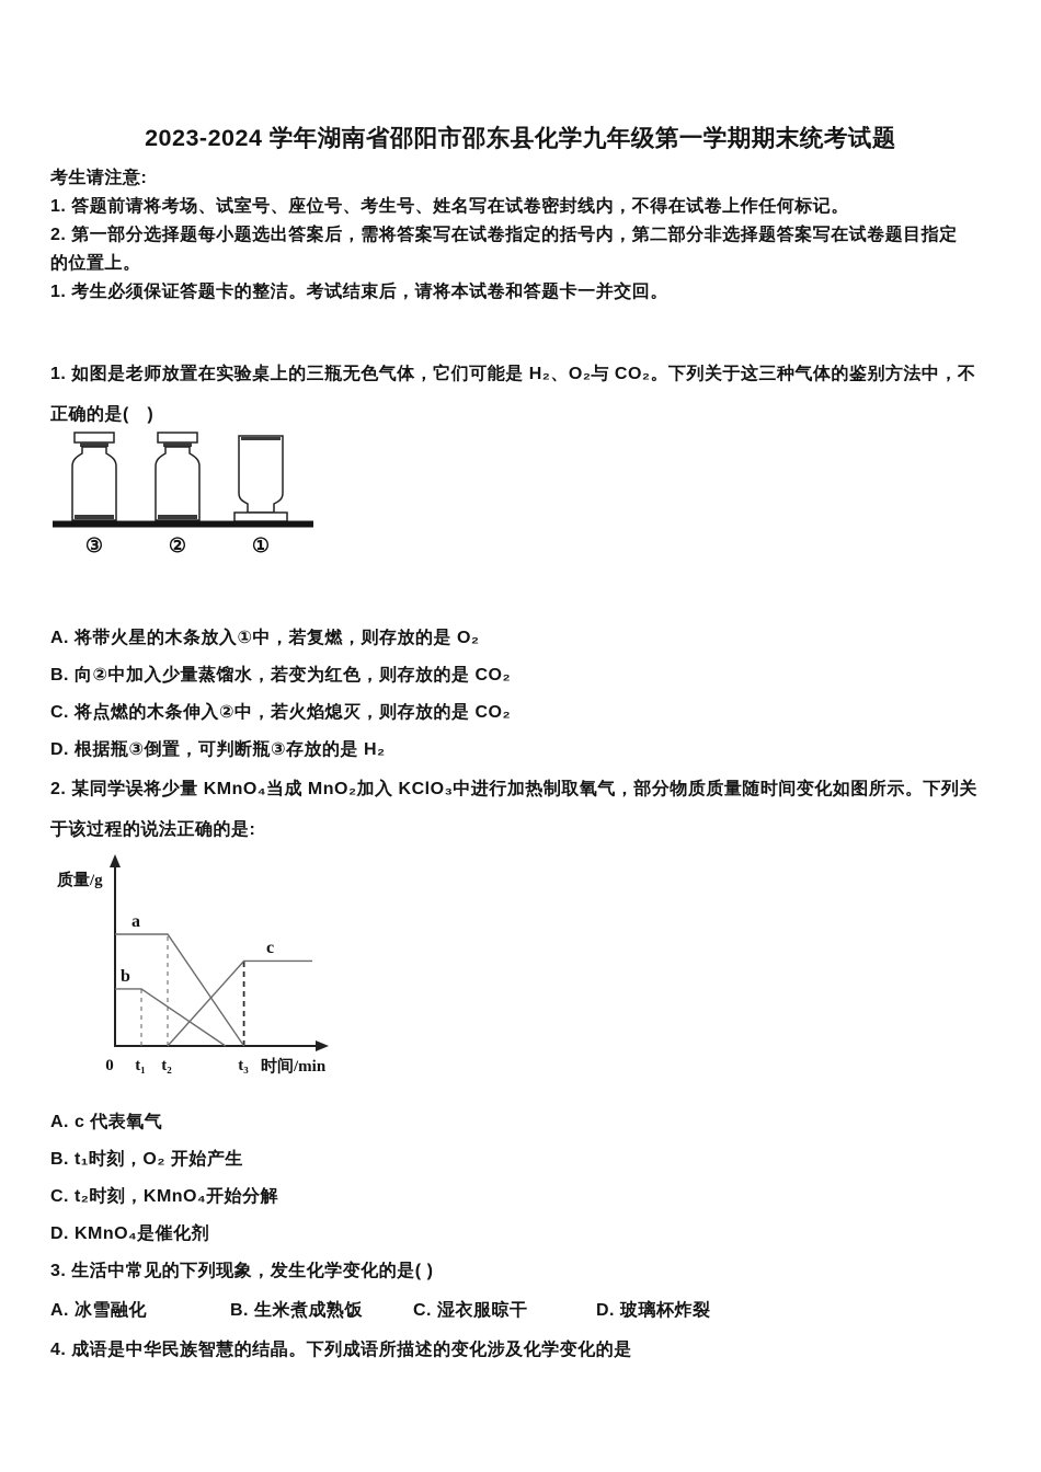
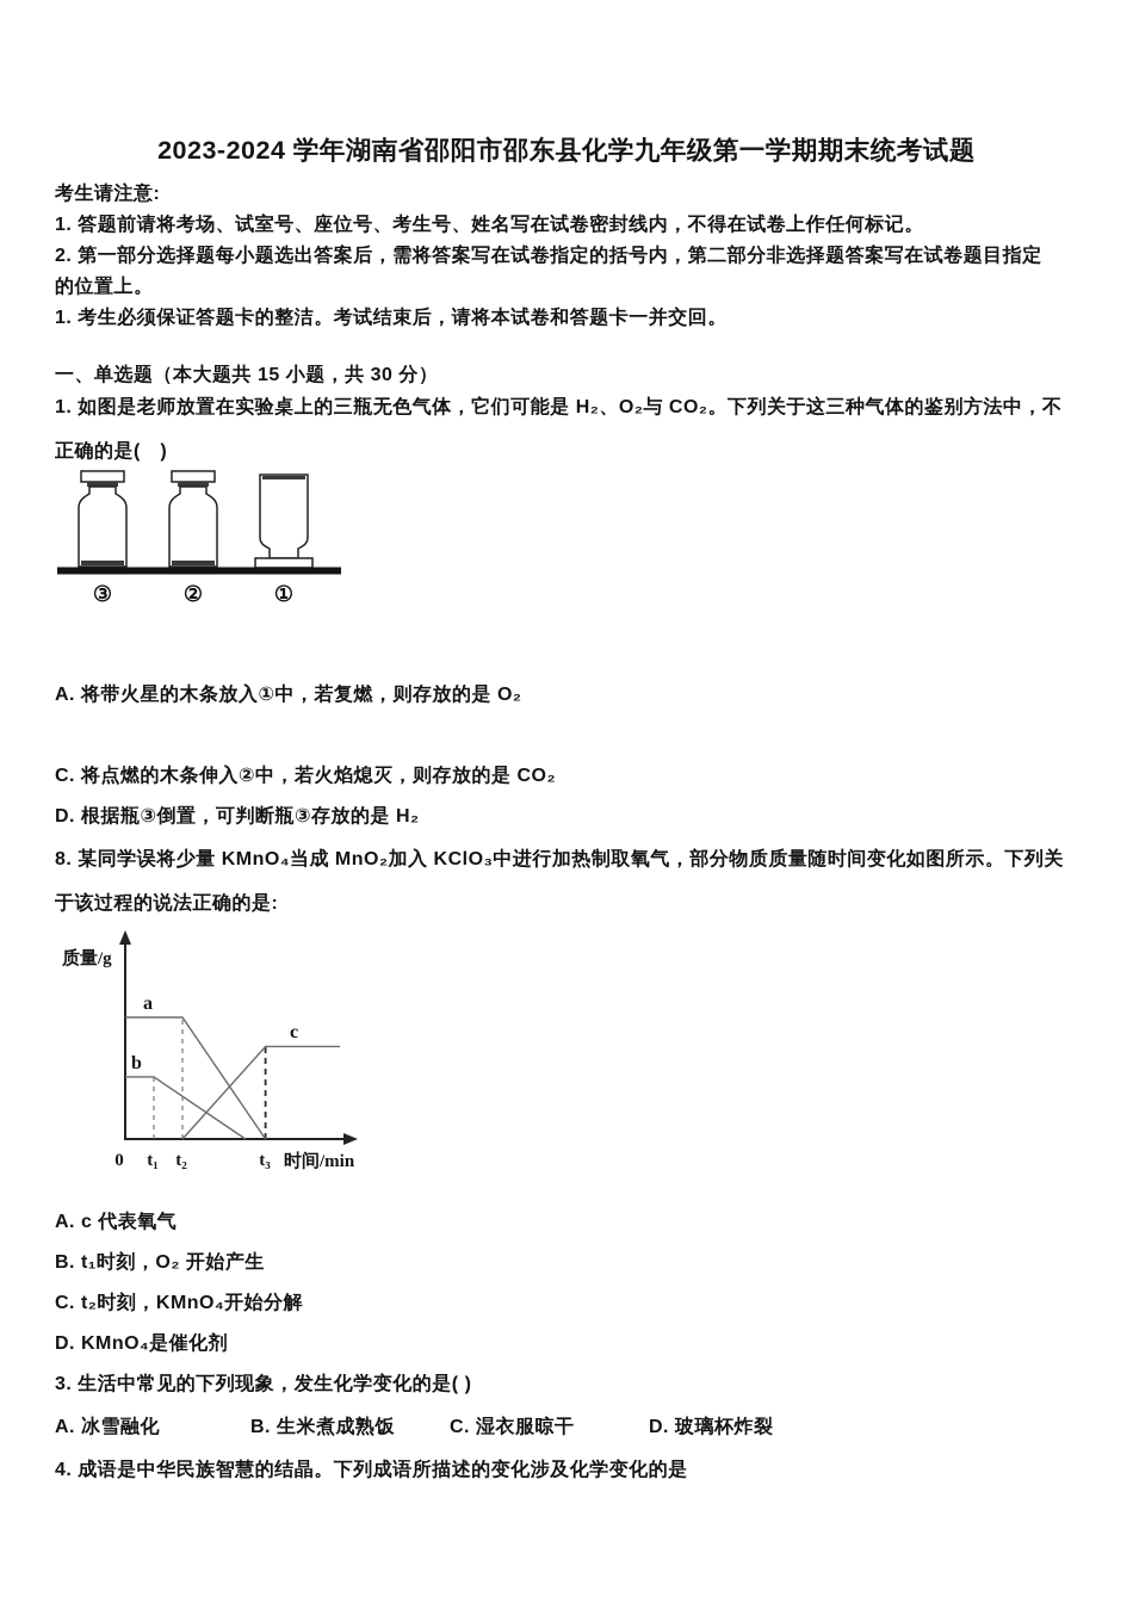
  2023-2024 学年湖南省邵阳市邵东县化学九年级第一学期期末统考试题
  考生请注意:
  1. 答题前请将考场、试室号、座位号、考生号、姓名写在试卷密封线内，不得在试卷上作任何标记。
  2. 第一部分选择题每小题选出答案后，需将答案写在试卷指定的括号内，第二部分非选择题答案写在试卷题目指定
  的位置上。
  1. 考生必须保证答题卡的整洁。考试结束后，请将本试卷和答题卡一并交回。
+ 一、单选题（本大题共 15 小题，共 30 分）
  1. 如图是老师放置在实验桌上的三瓶无色气体，它们可能是 H₂、O₂与 CO₂。下列关于这三种气体的鉴别方法中，不
  正确的是( )
  ③
  ②
  ①
  A. 将带火星的木条放入①中，若复燃，则存放的是 O₂
- B. 向②中加入少量蒸馏水，若变为红色，则存放的是 CO₂
  C. 将点燃的木条伸入②中，若火焰熄灭，则存放的是 CO₂
  D. 根据瓶③倒置，可判断瓶③存放的是 H₂
- 2. 某同学误将少量 KMnO₄当成 MnO₂加入 KClO₃中进行加热制取氧气，部分物质质量随时间变化如图所示。下列关
+ 8. 某同学误将少量 KMnO₄当成 MnO₂加入 KClO₃中进行加热制取氧气，部分物质质量随时间变化如图所示。下列关
  于该过程的说法正确的是:
  a
  b
  c
  质量/g
  0
  t₁
  t₂
  t₃
  时间/min
  A. c 代表氧气
  B. t₁时刻，O₂ 开始产生
  C. t₂时刻，KMnO₄开始分解
  D. KMnO₄是催化剂
  3. 生活中常见的下列现象，发生化学变化的是( )
  A. 冰雪融化
  B. 生米煮成熟饭
  C. 湿衣服晾干
  D. 玻璃杯炸裂
  4. 成语是中华民族智慧的结晶。下列成语所描述的变化涉及化学变化的是
